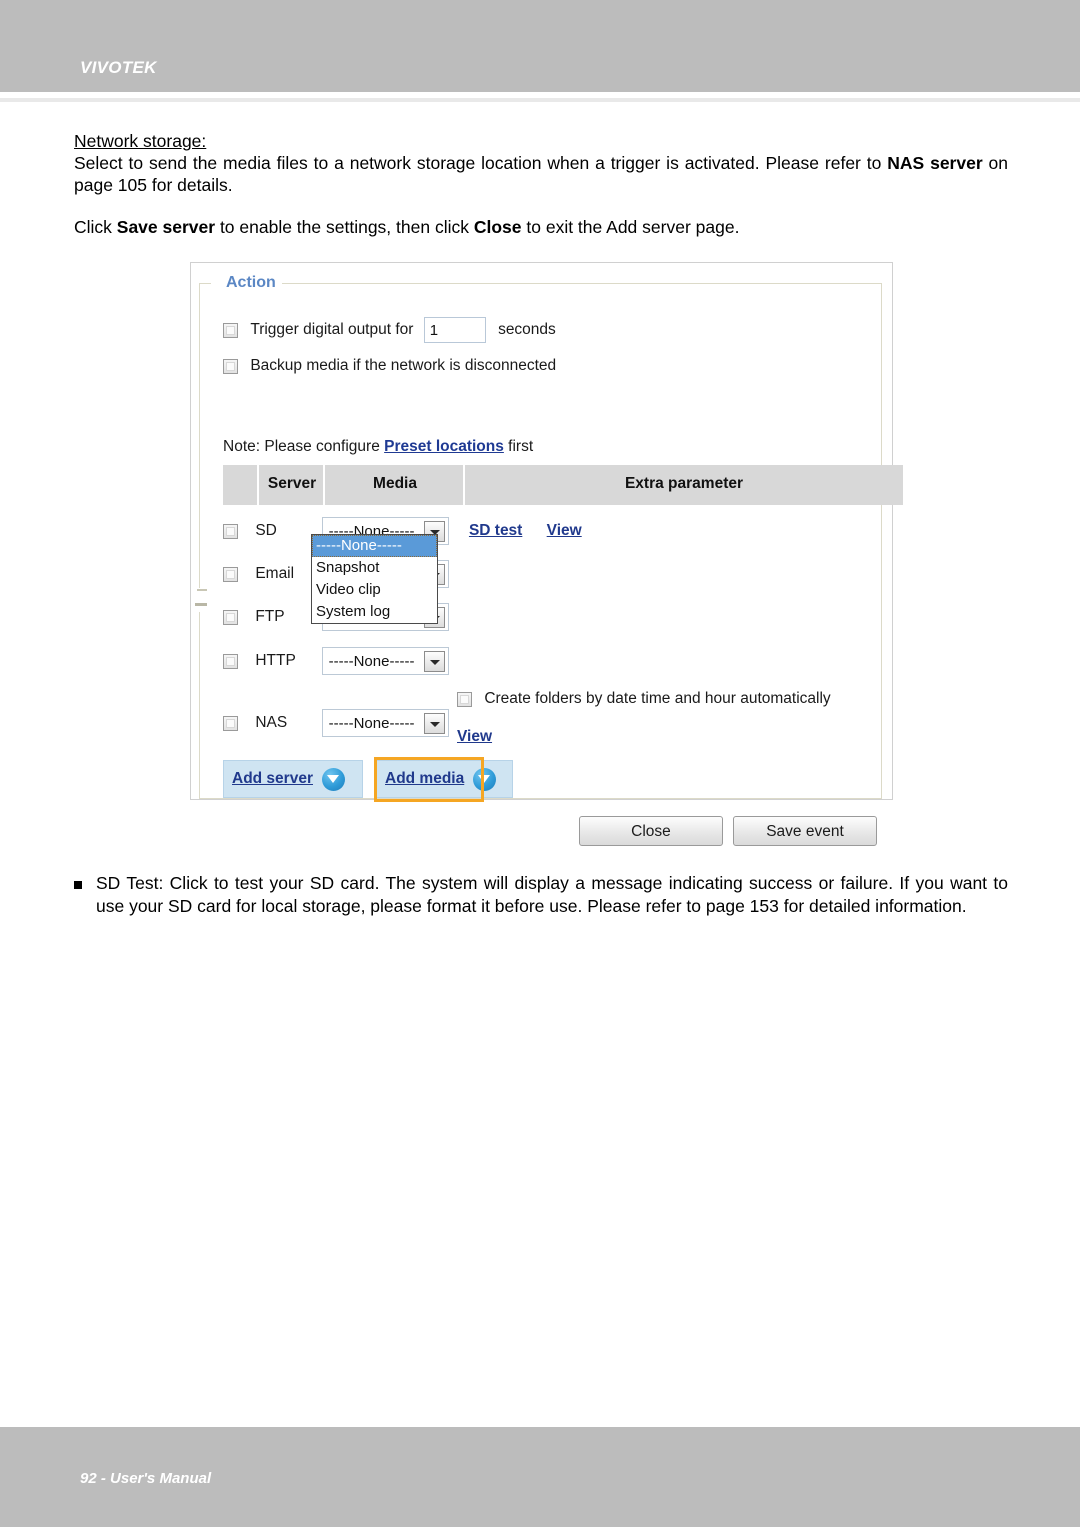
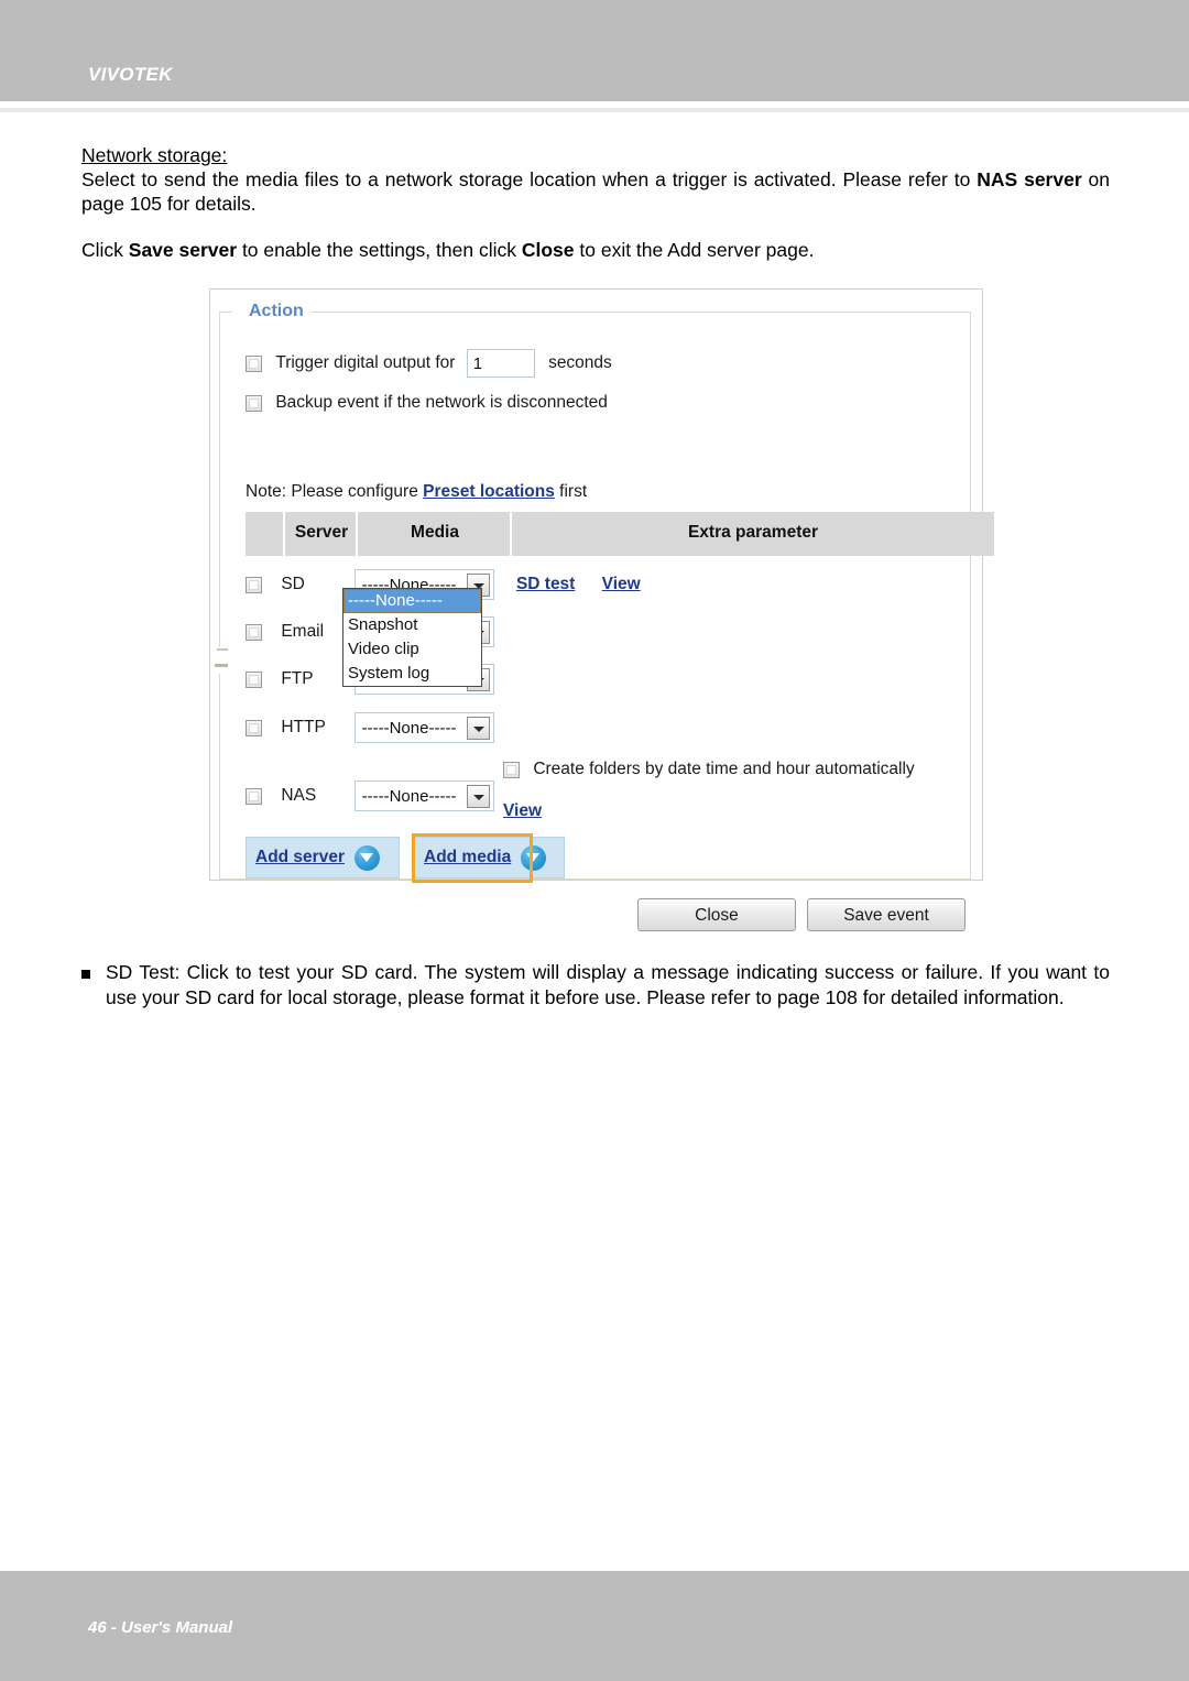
  VIVOTEK
  Network storage:
  Select to send the media files to a network storage location when a trigger is activated. Please refer to NAS server on page 105 for details.
  Click Save server to enable the settings, then click Close to exit the Add server page.
  Action
  Trigger digital output for 1 seconds
- Backup media if the network is disconnected
+ Backup event if the network is disconnected
  Note: Please configure Preset locations first
  Server
  Media
  Extra parameter
  SD -----None----- SD test View
  -----None-----
  Snapshot
  Video clip
  System log
  HTTP -----None-----
  NAS -----None-----
  Create folders by date time and hour automatically
  View
  Add server
  Add media
  Close
  Save event
- SD Test: Click to test your SD card. The system will display a message indicating success or failure. If you want to use your SD card for local storage, please format it before use. Please refer to page 153 for detailed information.
+ SD Test: Click to test your SD card. The system will display a message indicating success or failure. If you want to use your SD card for local storage, please format it before use. Please refer to page 108 for detailed information.
- 92 - User's Manual
+ 46 - User's Manual
